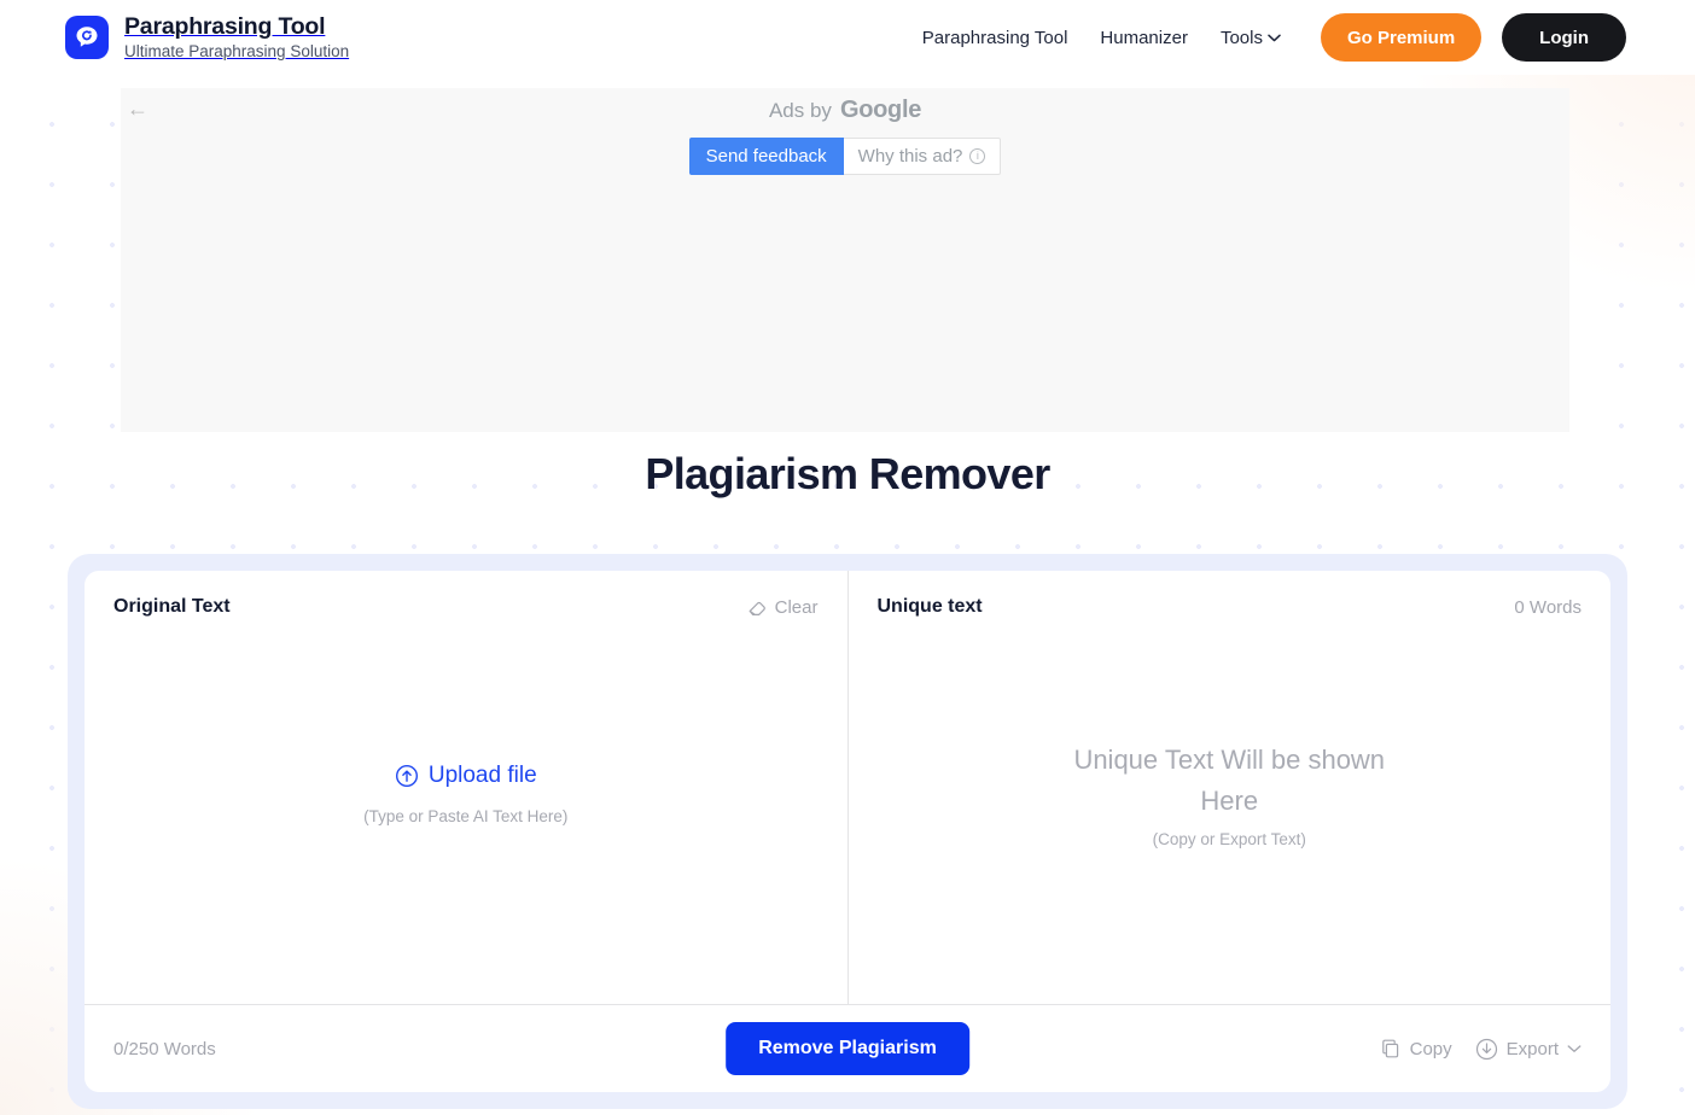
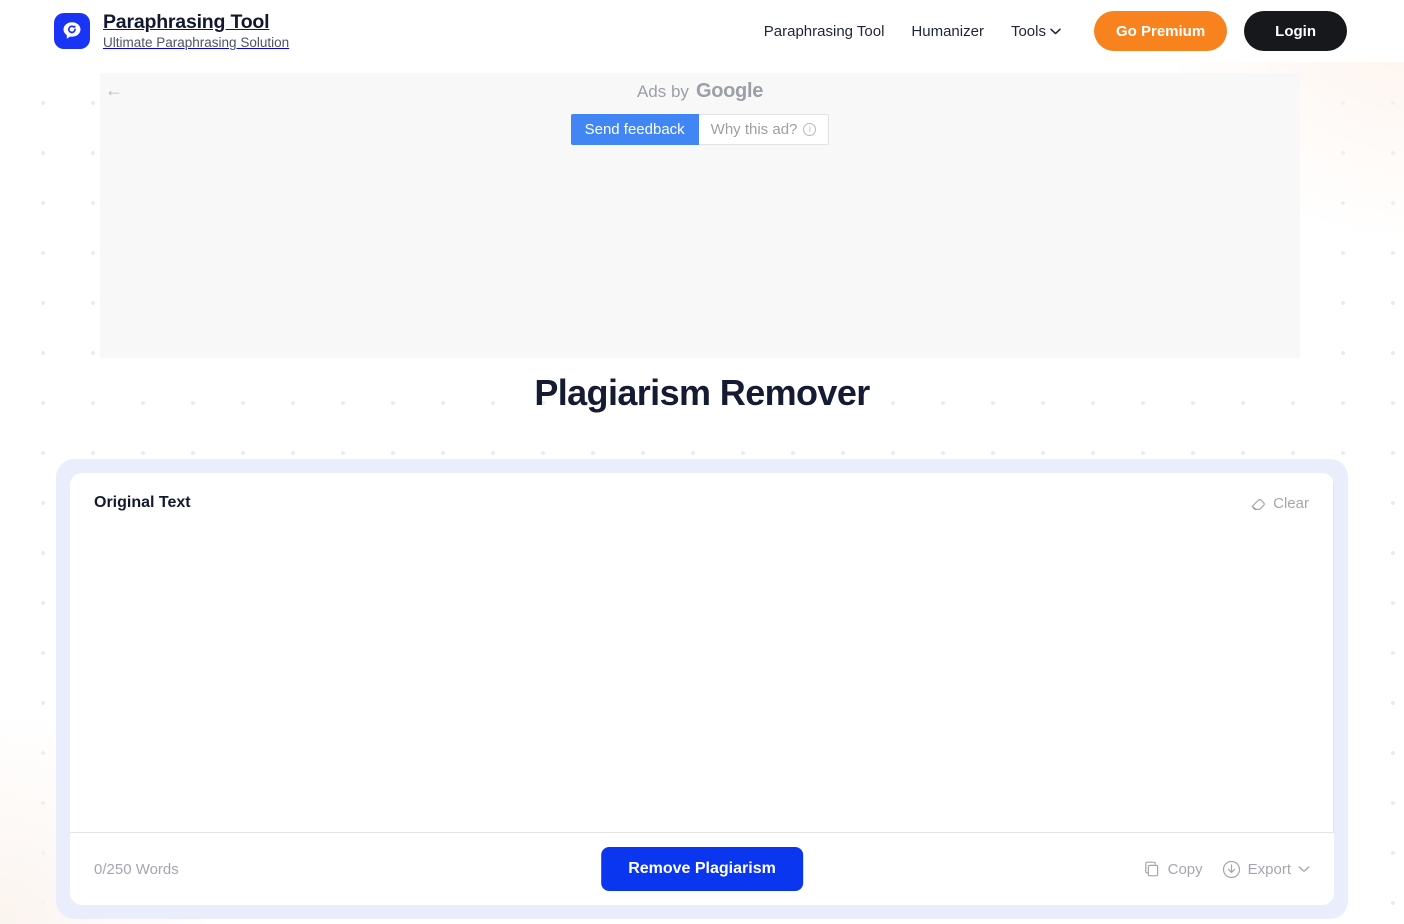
  Paraphrasing Tool
  Ultimate Paraphrasing Solution
  Paraphrasing Tool
  Humanizer
  Tools
  Go Premium
  Login
  ←
  Ads by
  Google
  Send feedback
  Why this ad?
  i
  Plagiarism Remover
  Original Text
  Clear
- Upload file
- (Type or Paste AI Text Here)
- Unique text
- 0 Words
- Unique Text Will be shown Here
- (Copy or Export Text)
  0/250 Words
  Remove Plagiarism
  Copy
  Export
